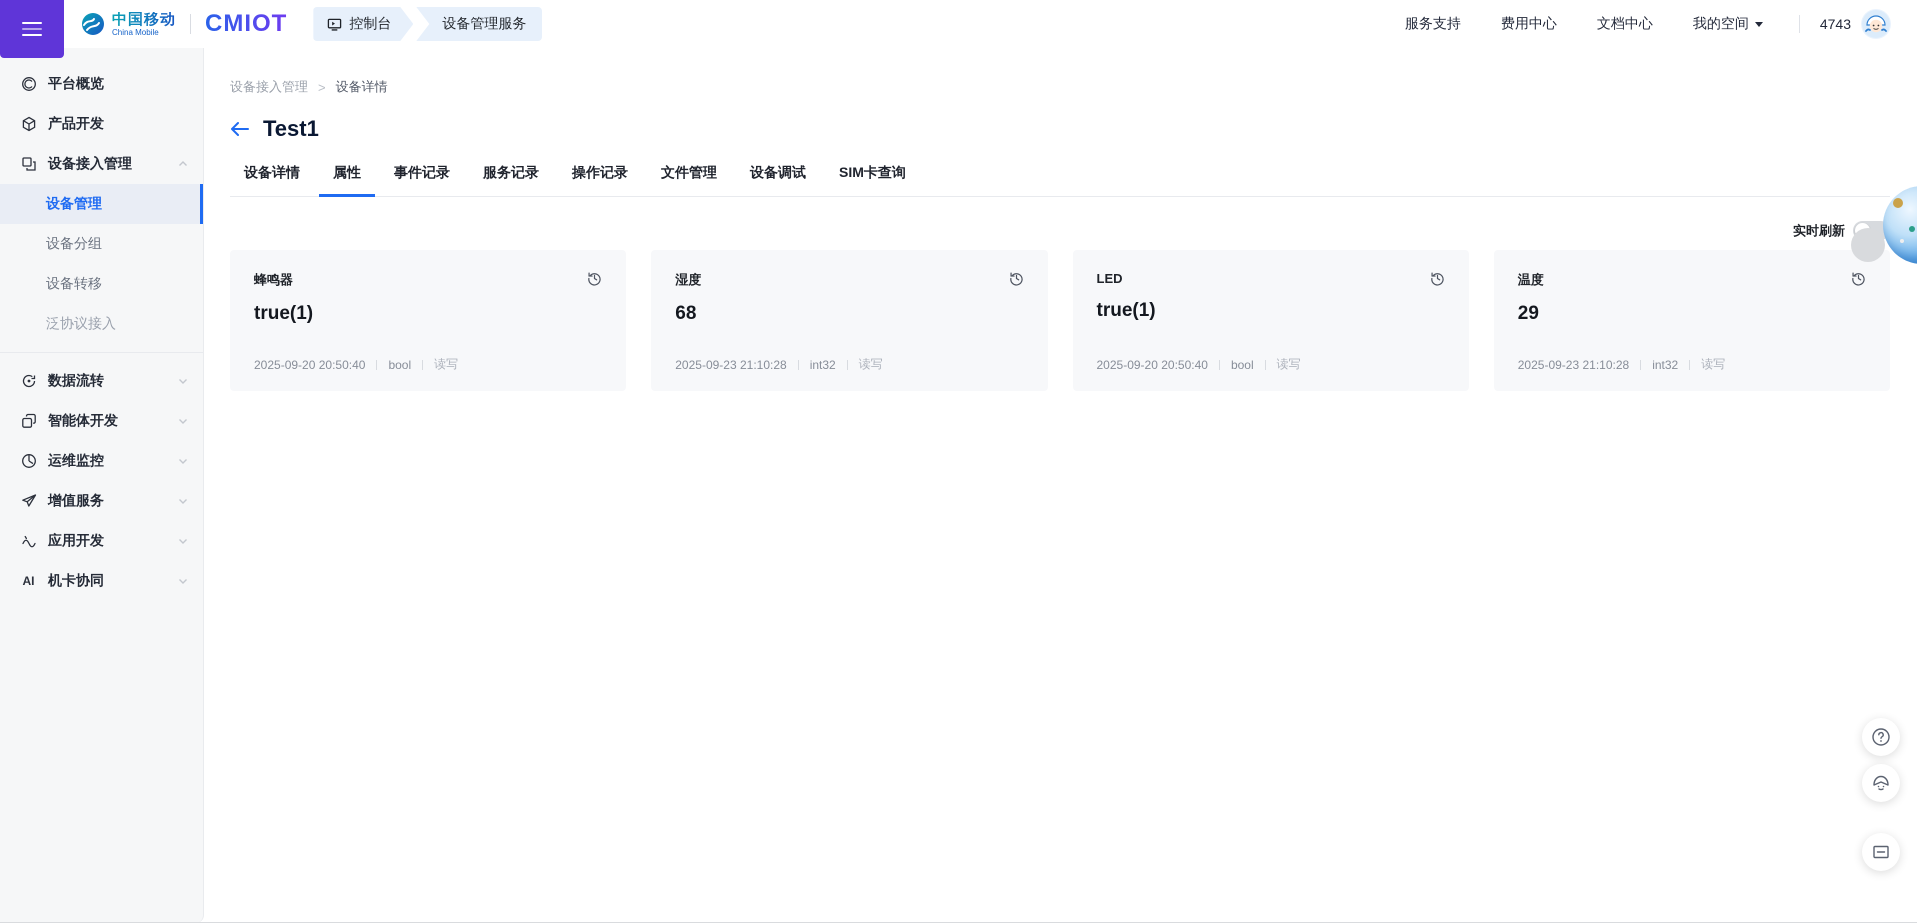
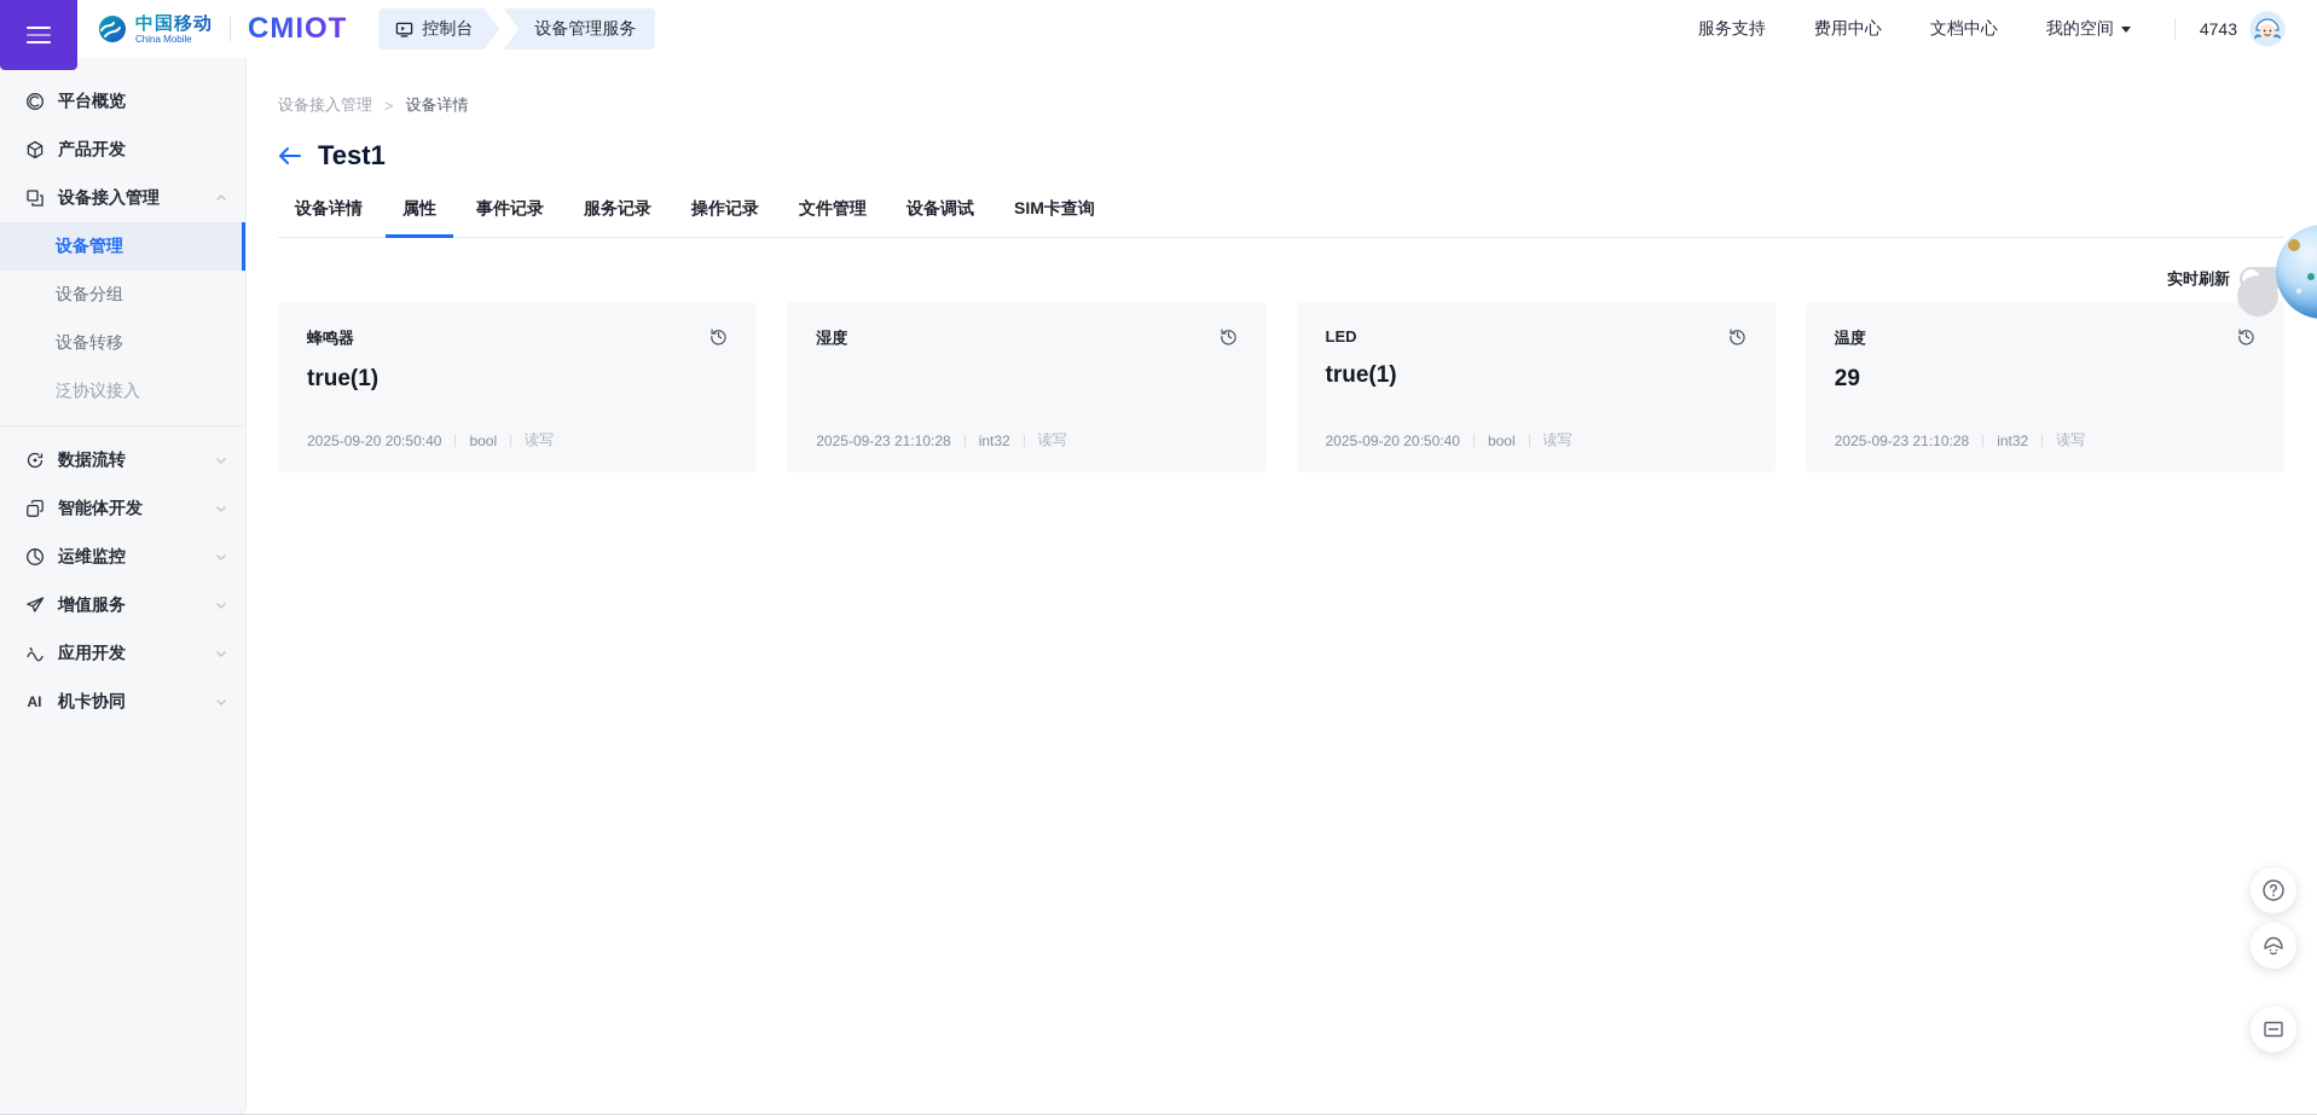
  中国移动
  China Mobile
  CMIOT
  控制台
  设备管理服务
  服务支持
  费用中心
  文档中心
  我的空间
  4743
  平台概览
  产品开发
  设备接入管理
  设备管理
  设备分组
  设备转移
  泛协议接入
  数据流转
  智能体开发
  运维监控
  增值服务
  应用开发
  AI
  机卡协同
  设备接入管理
  >
  设备详情
  Test1
  设备详情
  属性
  事件记录
  服务记录
  操作记录
  文件管理
  设备调试
  SIM卡查询
  实时刷新
  蜂鸣器
  true(1)
  2025-09-20 20:50:40
  bool
  读写
  湿度
- 68
  2025-09-23 21:10:28
  int32
  读写
  LED
  true(1)
  2025-09-20 20:50:40
  bool
  读写
  温度
  29
  2025-09-23 21:10:28
  int32
  读写
